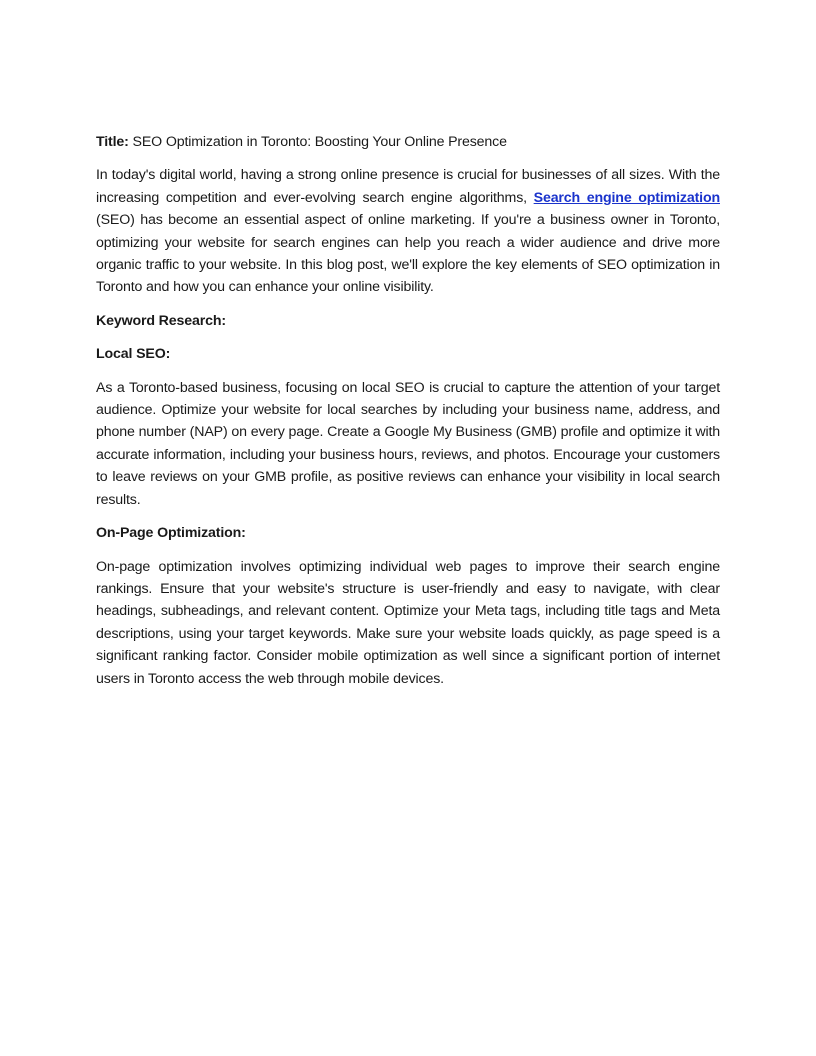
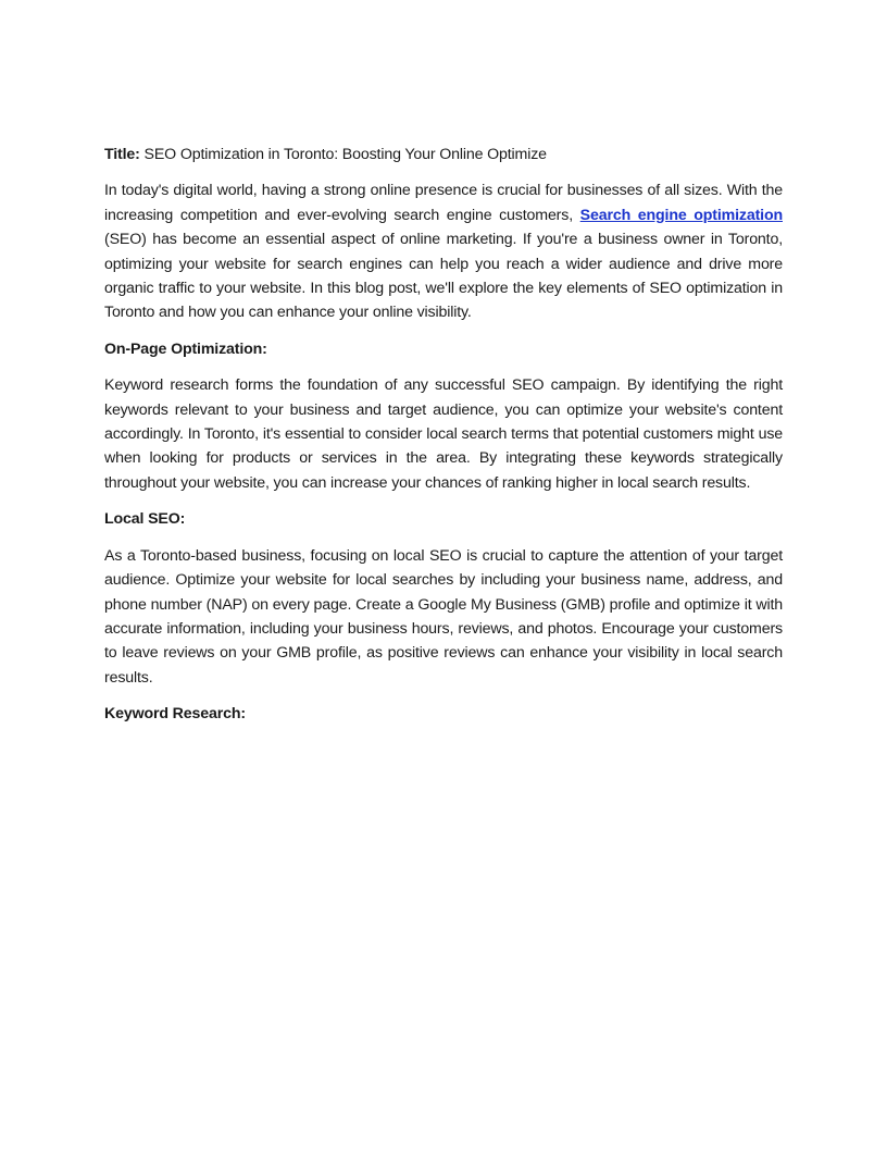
- Title: SEO Optimization in Toronto: Boosting Your Online Presence
+ Title: SEO Optimization in Toronto: Boosting Your Online Optimize
- In today's digital world, having a strong online presence is crucial for businesses of all sizes. With the increasing competition and ever-evolving search engine algorithms, Search engine optimization (SEO) has become an essential aspect of online marketing. If you're a business owner in Toronto, optimizing your website for search engines can help you reach a wider audience and drive more organic traffic to your website. In this blog post, we'll explore the key elements of SEO optimization in Toronto and how you can enhance your online visibility.
+ In today's digital world, having a strong online presence is crucial for businesses of all sizes. With the increasing competition and ever-evolving search engine customers, Search engine optimization (SEO) has become an essential aspect of online marketing. If you're a business owner in Toronto, optimizing your website for search engines can help you reach a wider audience and drive more organic traffic to your website. In this blog post, we'll explore the key elements of SEO optimization in Toronto and how you can enhance your online visibility.
- Keyword Research:
+ On-Page Optimization:
+ Keyword research forms the foundation of any successful SEO campaign. By identifying the right keywords relevant to your business and target audience, you can optimize your website's content accordingly. In Toronto, it's essential to consider local search terms that potential customers might use when looking for products or services in the area. By integrating these keywords strategically throughout your website, you can increase your chances of ranking higher in local search results.
  Local SEO:
  As a Toronto-based business, focusing on local SEO is crucial to capture the attention of your target audience. Optimize your website for local searches by including your business name, address, and phone number (NAP) on every page. Create a Google My Business (GMB) profile and optimize it with accurate information, including your business hours, reviews, and photos. Encourage your customers to leave reviews on your GMB profile, as positive reviews can enhance your visibility in local search results.
- On-Page Optimization:
+ Keyword Research:
- On-page optimization involves optimizing individual web pages to improve their search engine rankings. Ensure that your website's structure is user-friendly and easy to navigate, with clear headings, subheadings, and relevant content. Optimize your Meta tags, including title tags and Meta descriptions, using your target keywords. Make sure your website loads quickly, as page speed is a significant ranking factor. Consider mobile optimization as well since a significant portion of internet users in Toronto access the web through mobile devices.
